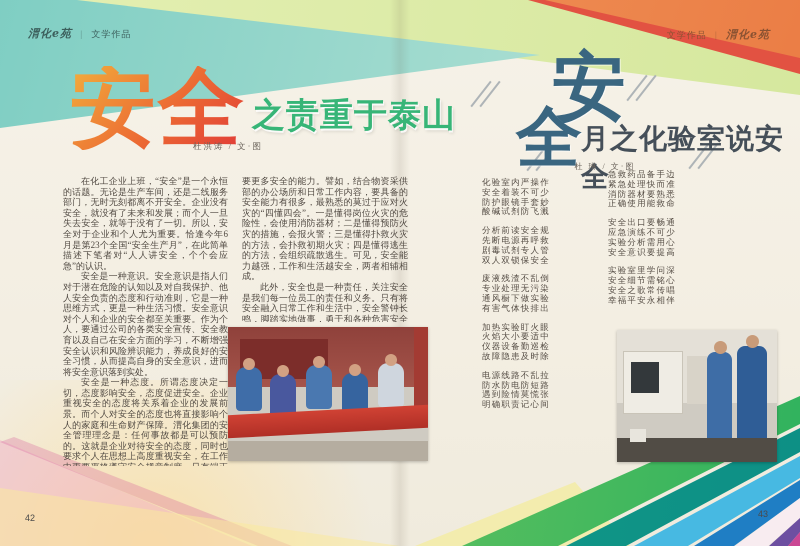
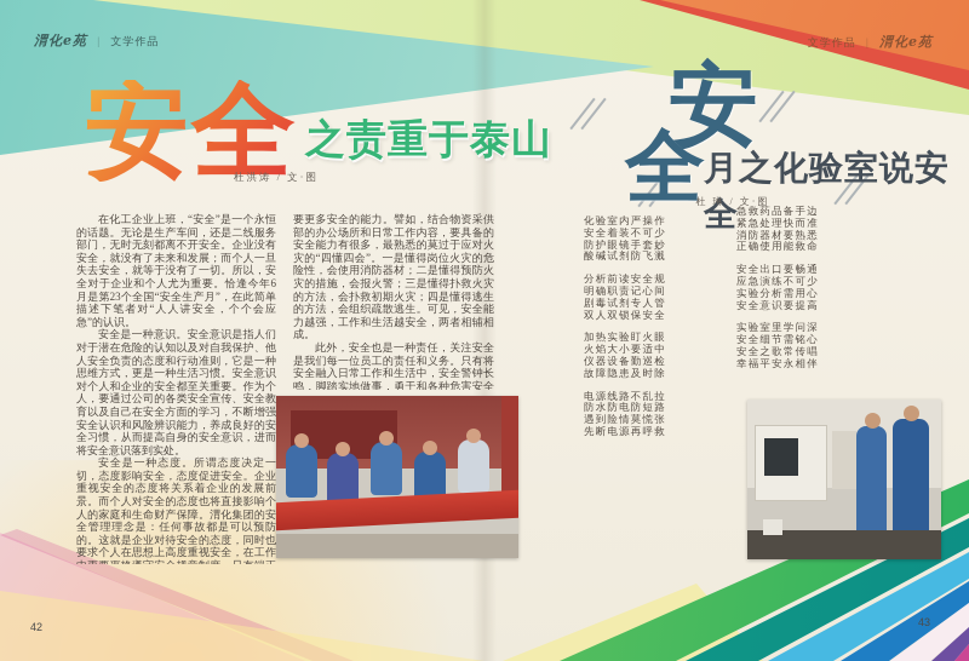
  渭化e苑 | 文学作品
  文学作品 | 渭化e苑
  安全
  之责重于泰山
  杜洪涛 / 文·图
  在化工企业上班，“安全”是一个永恒的话题。无论是生产车间，还是二线服务部门，无时无刻都离不开安全。企业没有安全，就没有了未来和发展；而个人一旦失去安全，就等于没有了一切。所以，安全对于企业和个人尤为重要。恰逢今年6月是第23个全国“安全生产月”，在此简单描述下笔者对“人人讲安全，个个会应急”的认识。
  安全是一种意识。安全意识是指人们对于潜在危险的认知以及对自我保护、他人安全负责的态度和行动准则，它是一种思维方式，更是一种生活习惯。安全意识对个人和企业的安全都至关重要。作为个人，要通过公司的各类安全宣传、安全教育以及自己在安全方面的学习，不断增强安全认识和风险辨识能力，养成良好的安全习惯，从而提高自身的安全意识，进而将安全意识落到实处。
  要更多安全的能力。譬如，结合物资采供部的办公场所和日常工作内容，要具备的安全能力有很多，最熟悉的莫过于应对火灾的“四懂四会”。一是懂得岗位火灾的危险性，会使用消防器材；二是懂得预防火灾的措施，会报火警；三是懂得扑救火灾的方法，会扑救初期火灾；四是懂得逃生的方法，会组织疏散逃生。可见，安全能力越强，工作和生活越安全，两者相辅相成。
  安
  全
  月之化验室说安全
  杜 琳 / 文·图
  化验室内严操作
  安全着装不可少
  防护眼镜手套妙
  酸碱试剂防飞溅
  分析前读安全规
- 先断电源再呼救
+ 明确职责记心间
  剧毒试剂专人管
  双人双锁保安全
- 废液残渣不乱倒
- 专业处理无污染
- 通风橱下做实验
- 有害气体快排出
  加热实验盯火眼
  火焰大小要适中
  仪器设备勤巡检
  故障隐患及时除
  电源线路不乱拉
  防水防电防短路
  遇到险情莫慌张
- 明确职责记心间
+ 先断电源再呼救
  急救药品备手边
  紧急处理快而准
  消防器材要熟悉
  正确使用能救命
  安全出口要畅通
  应急演练不可少
  实验分析需用心
  安全意识要提高
  实验室里学问深
  安全细节需铭心
  安全之歌常传唱
  幸福平安永相伴
  42
  43
